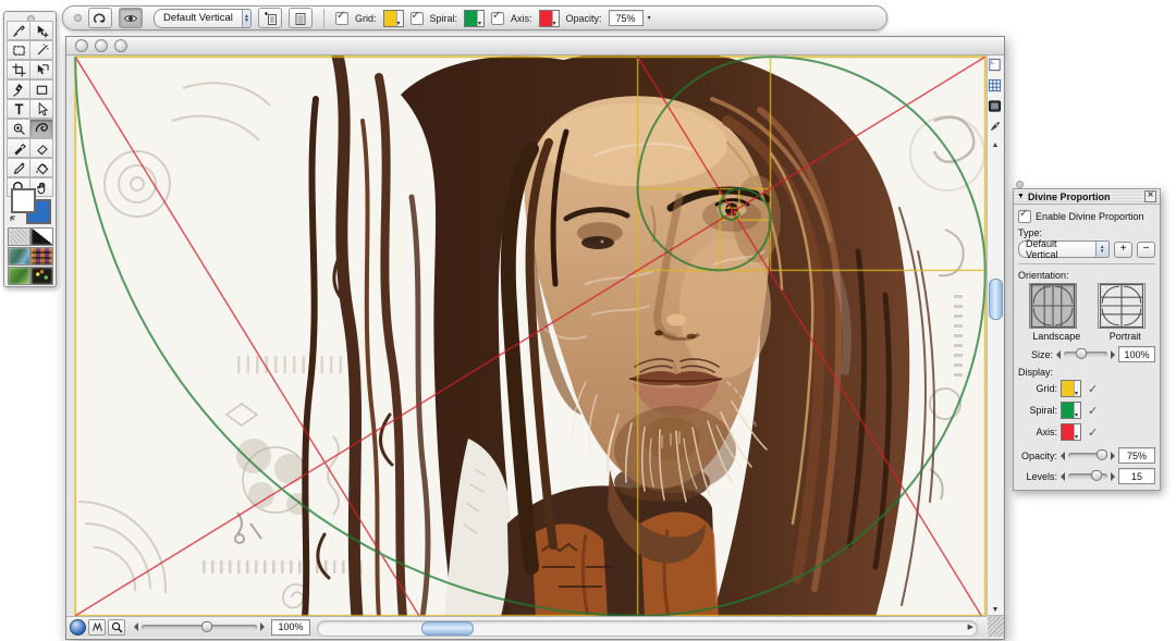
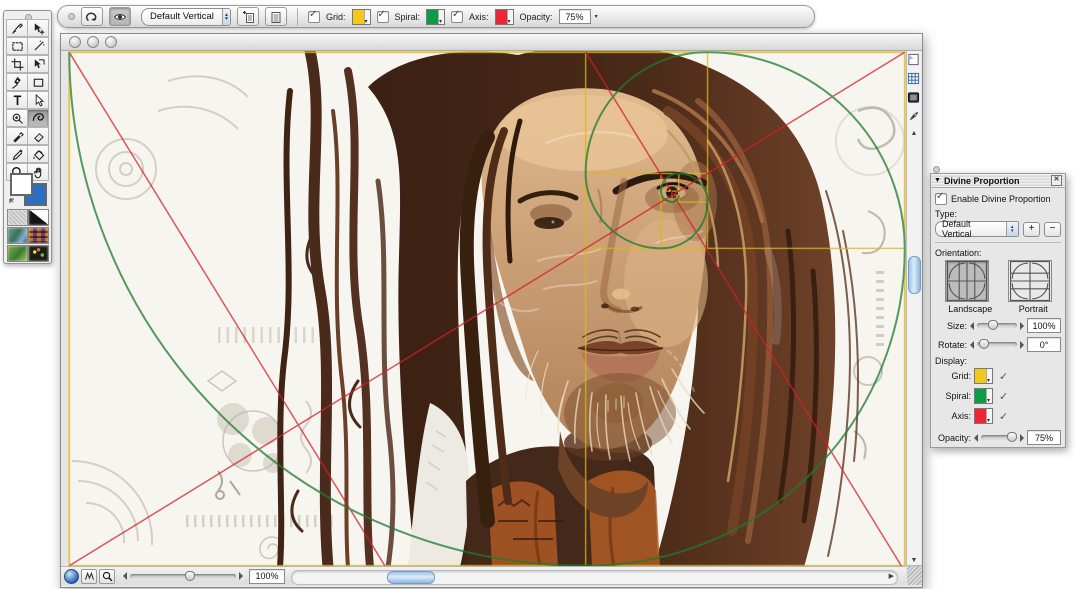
  Default Vertical
  ✓
  Grid:
  ✓
  Spiral:
  ✓
  Axis:
  Opacity:
  75%
  100%
  Divine Proportion
  ✓
  Enable Divine Proportion
  Type:
  Default Vertical
  +
  −
  Orientation:
  Landscape
  Portrait
  Size:
  100%
+ Rotate:
+ 0°
  Display:
  Grid:
  ✓
  Spiral:
  ✓
  Axis:
  ✓
  Opacity:
  75%
- Levels:
- 15
